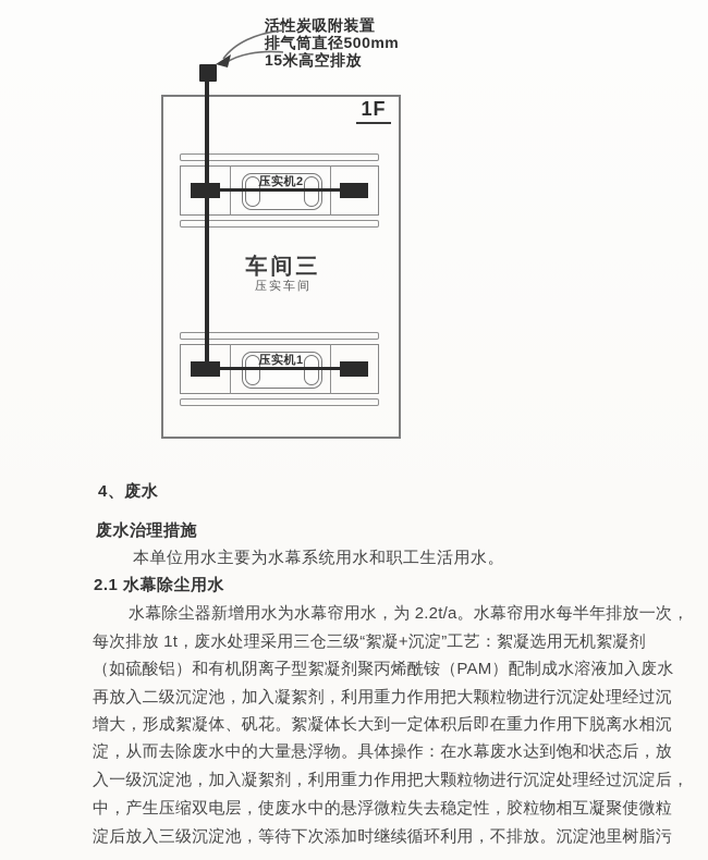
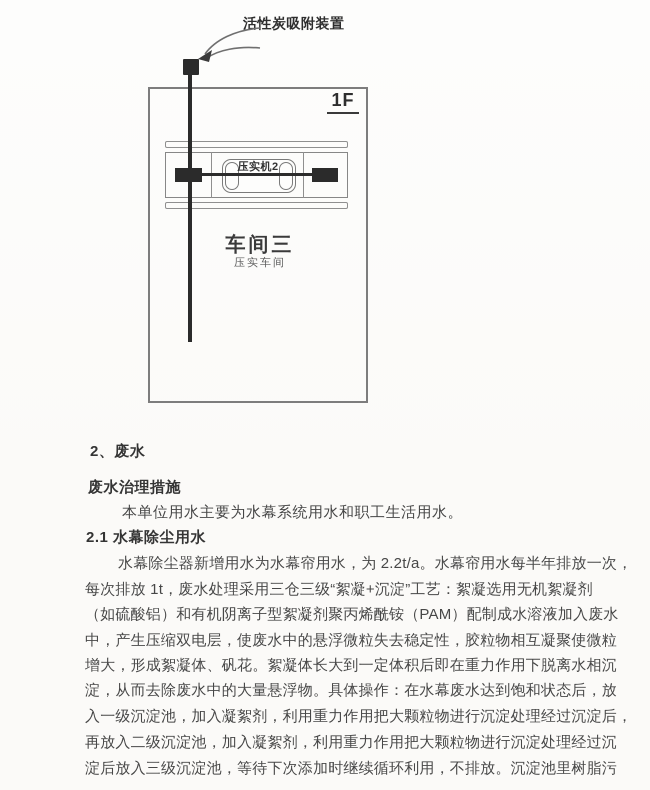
  活性炭吸附装置
- 排气筒直径500mm
- 15米高空排放
  1F
  压实机2
  车间三
  压实车间
- 压实机1
- 4、废水
+ 2、废水
  废水治理措施
  本单位用水主要为水幕系统用水和职工生活用水。
  2.1 水幕除尘用水
  水幕除尘器新增用水为水幕帘用水，为 2.2t/a。水幕帘用水每半年排放一次，
  每次排放 1t，废水处理采用三仓三级“絮凝+沉淀”工艺：絮凝选用无机絮凝剂
  （如硫酸铝）和有机阴离子型絮凝剂聚丙烯酰铵（PAM）配制成水溶液加入废水
- 再放入二级沉淀池，加入凝絮剂，利用重力作用把大颗粒物进行沉淀处理经过沉
+ 中，产生压缩双电层，使废水中的悬浮微粒失去稳定性，胶粒物相互凝聚使微粒
  增大，形成絮凝体、矾花。絮凝体长大到一定体积后即在重力作用下脱离水相沉
  淀，从而去除废水中的大量悬浮物。具体操作：在水幕废水达到饱和状态后，放
  入一级沉淀池，加入凝絮剂，利用重力作用把大颗粒物进行沉淀处理经过沉淀后，
- 中，产生压缩双电层，使废水中的悬浮微粒失去稳定性，胶粒物相互凝聚使微粒
+ 再放入二级沉淀池，加入凝絮剂，利用重力作用把大颗粒物进行沉淀处理经过沉
  淀后放入三级沉淀池，等待下次添加时继续循环利用，不排放。沉淀池里树脂污
